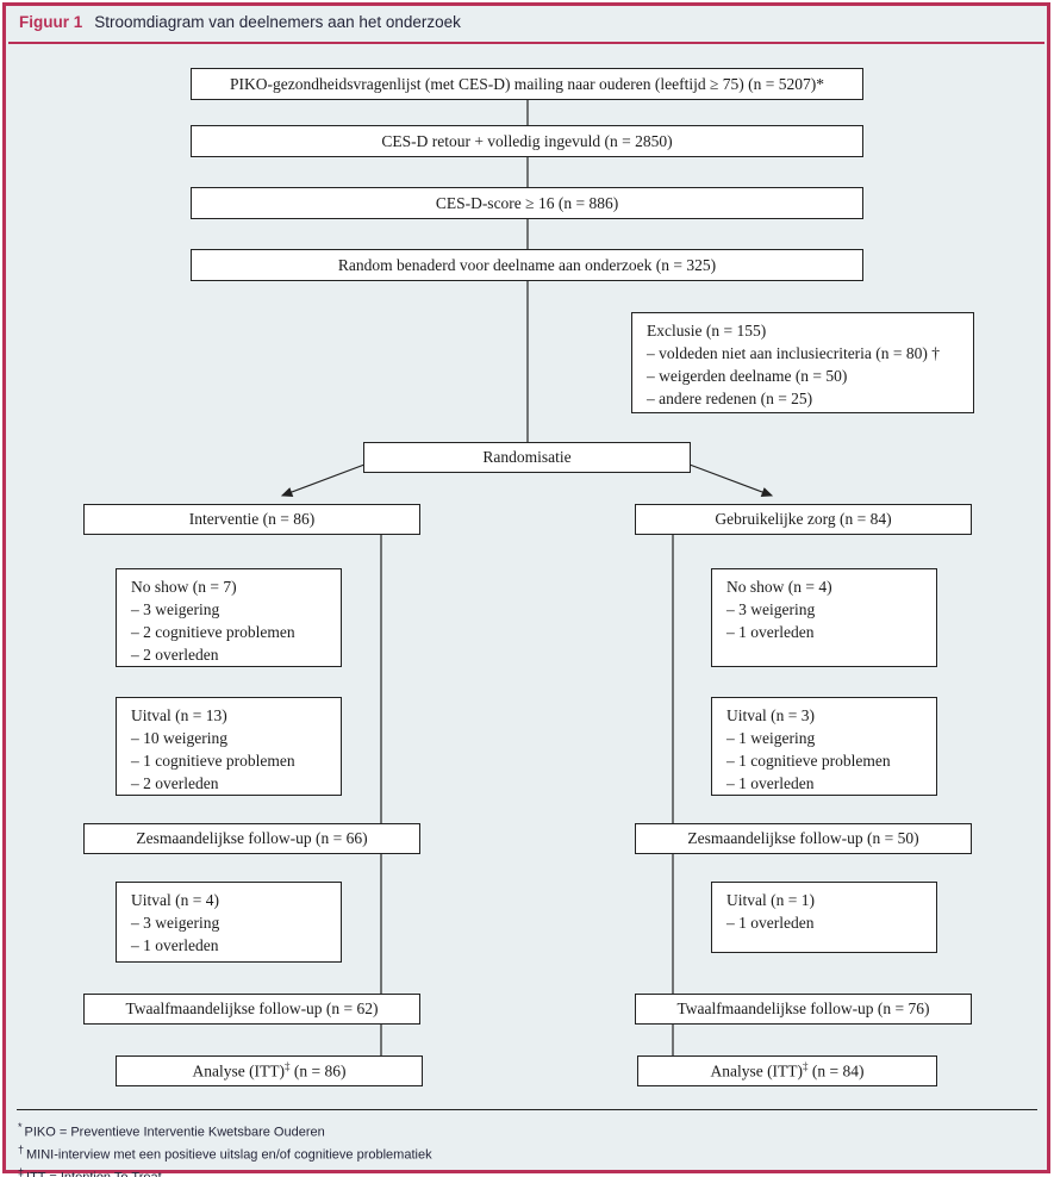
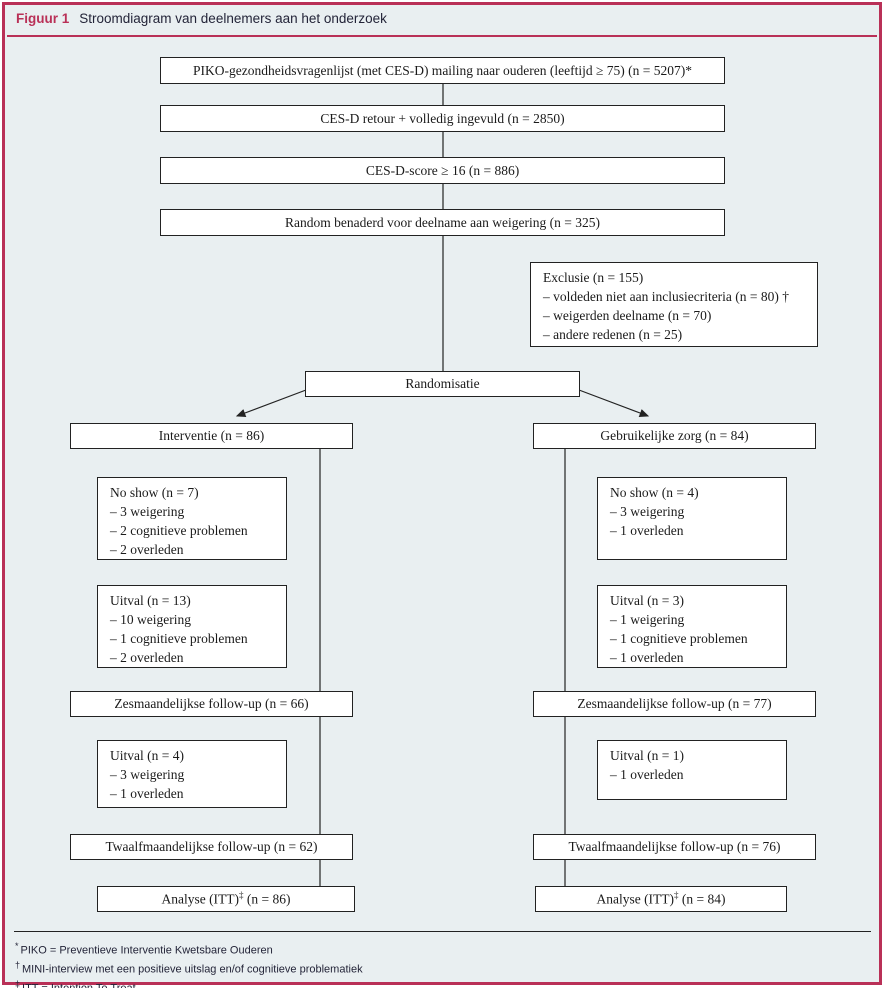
  Figuur 1 Stroomdiagram van deelnemers aan het onderzoek
  PIKO-gezondheidsvragenlijst (met CES-D) mailing naar ouderen (leeftijd ≥ 75) (n = 5207)*
  CES-D retour + volledig ingevuld (n = 2850)
  CES-D-score ≥ 16 (n = 886)
- Random benaderd voor deelname aan onderzoek (n = 325)
+ Random benaderd voor deelname aan weigering (n = 325)
  Exclusie (n = 155)
  – voldeden niet aan inclusiecriteria (n = 80) †
- – weigerden deelname (n = 50)
+ – weigerden deelname (n = 70)
  – andere redenen (n = 25)
  Randomisatie
  Interventie (n = 86)
  No show (n = 7)
  – 3 weigering
  – 2 cognitieve problemen
  – 2 overleden
  Uitval (n = 13)
  – 10 weigering
  – 1 cognitieve problemen
  – 2 overleden
  Zesmaandelijkse follow-up (n = 66)
  Uitval (n = 4)
  – 3 weigering
  – 1 overleden
  Twaalfmaandelijkse follow-up (n = 62)
  Analyse (ITT)‡ (n = 86)
  Gebruikelijke zorg (n = 84)
  No show (n = 4)
  – 3 weigering
  – 1 overleden
  Uitval (n = 3)
  – 1 weigering
  – 1 cognitieve problemen
  – 1 overleden
- Zesmaandelijkse follow-up (n = 50)
+ Zesmaandelijkse follow-up (n = 77)
  Uitval (n = 1)
  – 1 overleden
  Twaalfmaandelijkse follow-up (n = 76)
  Analyse (ITT)‡ (n = 84)
  * PIKO = Preventieve Interventie Kwetsbare Ouderen
  † MINI-interview met een positieve uitslag en/of cognitieve problematiek
